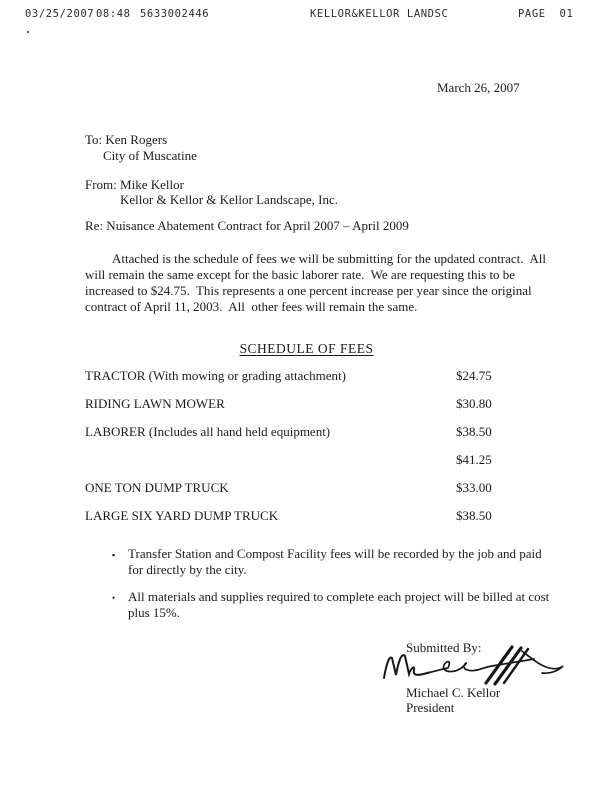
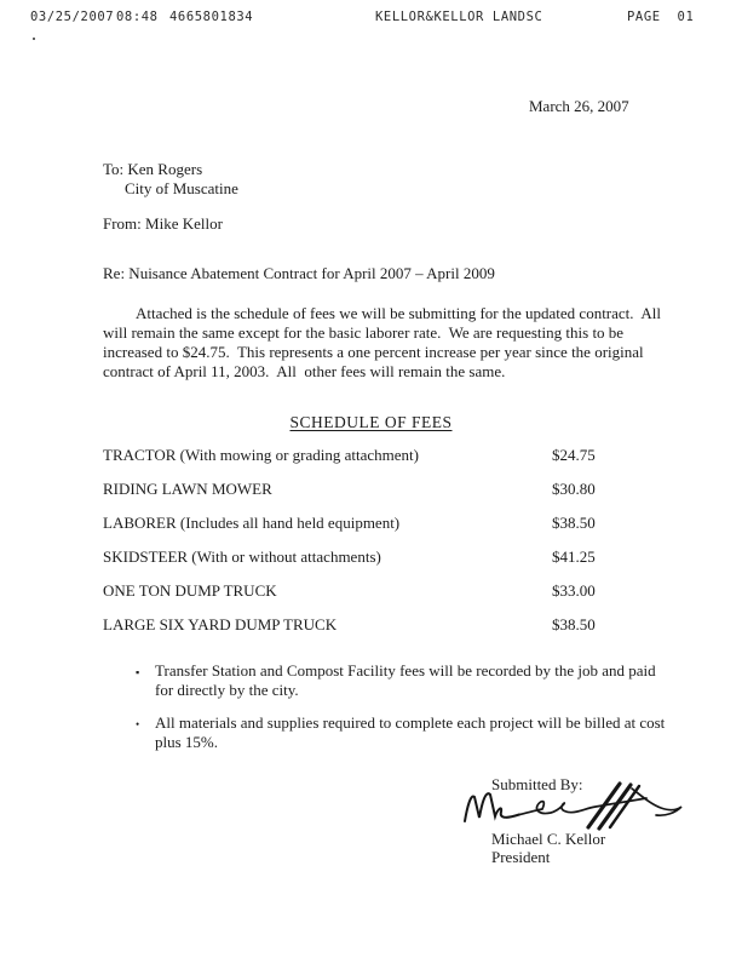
  03/25/2007
  08:48
- 5633002446
+ 4665801834
  KELLOR&KELLOR LANDSC
  PAGE 01
  March 26, 2007
  To: Ken Rogers
  City of Muscatine
  From: Mike Kellor
- Kellor & Kellor & Kellor Landscape, Inc.
  Re: Nuisance Abatement Contract for April 2007 – April 2009
  Attached is the schedule of fees we will be submitting for the updated contract. All
  will remain the same except for the basic laborer rate. We are requesting this to be
  increased to $24.75. This represents a one percent increase per year since the original
  contract of April 11, 2003. All other fees will remain the same.
  SCHEDULE OF FEES
  TRACTOR (With mowing or grading attachment)
  $24.75
  RIDING LAWN MOWER
  $30.80
  LABORER (Includes all hand held equipment)
  $38.50
+ SKIDSTEER (With or without attachments)
  $41.25
  ONE TON DUMP TRUCK
  $33.00
  LARGE SIX YARD DUMP TRUCK
  $38.50
  ▪
  Transfer Station and Compost Facility fees will be recorded by the job and paid
  for directly by the city.
  •
  All materials and supplies required to complete each project will be billed at cost
  plus 15%.
  Submitted By:
  Michael C. Kellor
  President
